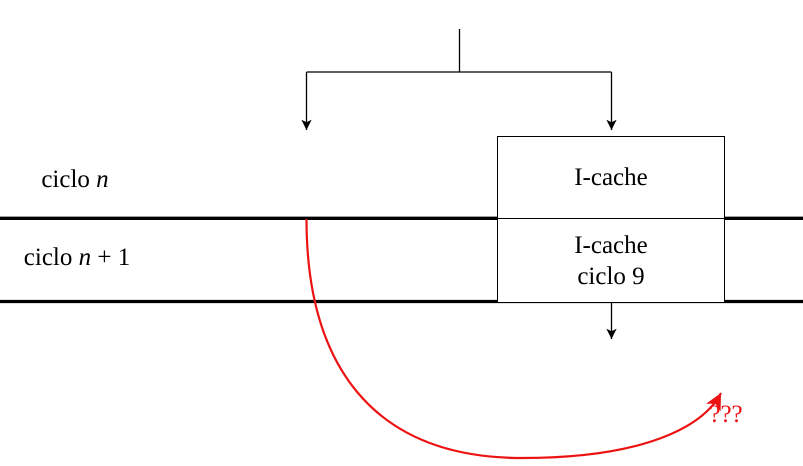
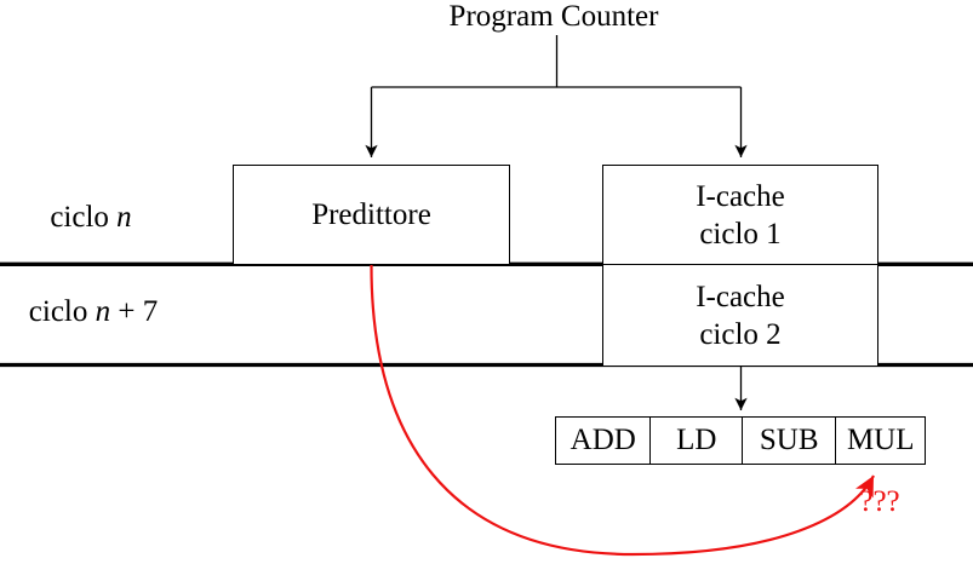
+ Program Counter
  ciclo n
- ciclo n + 1
+ ciclo n + 7
+ Predittore
  I-cache
+ ciclo 1
  I-cache
- ciclo 9
+ ciclo 2
+ ADD
+ LD
+ SUB
+ MUL
  ???
